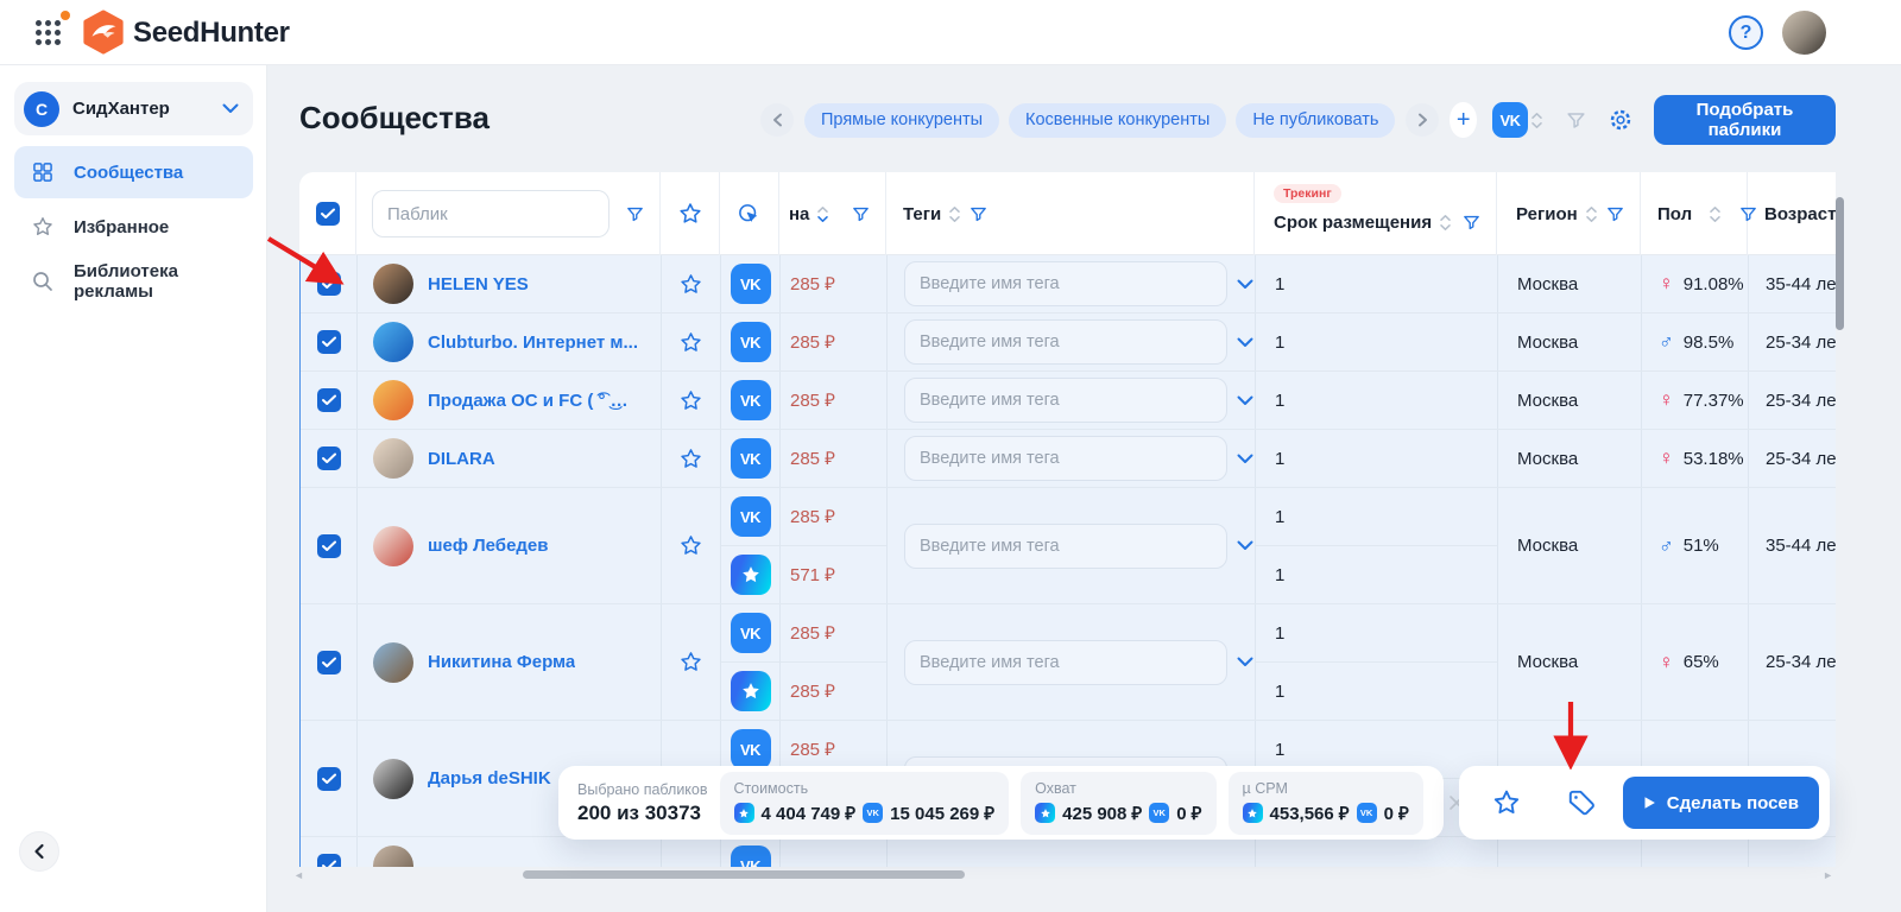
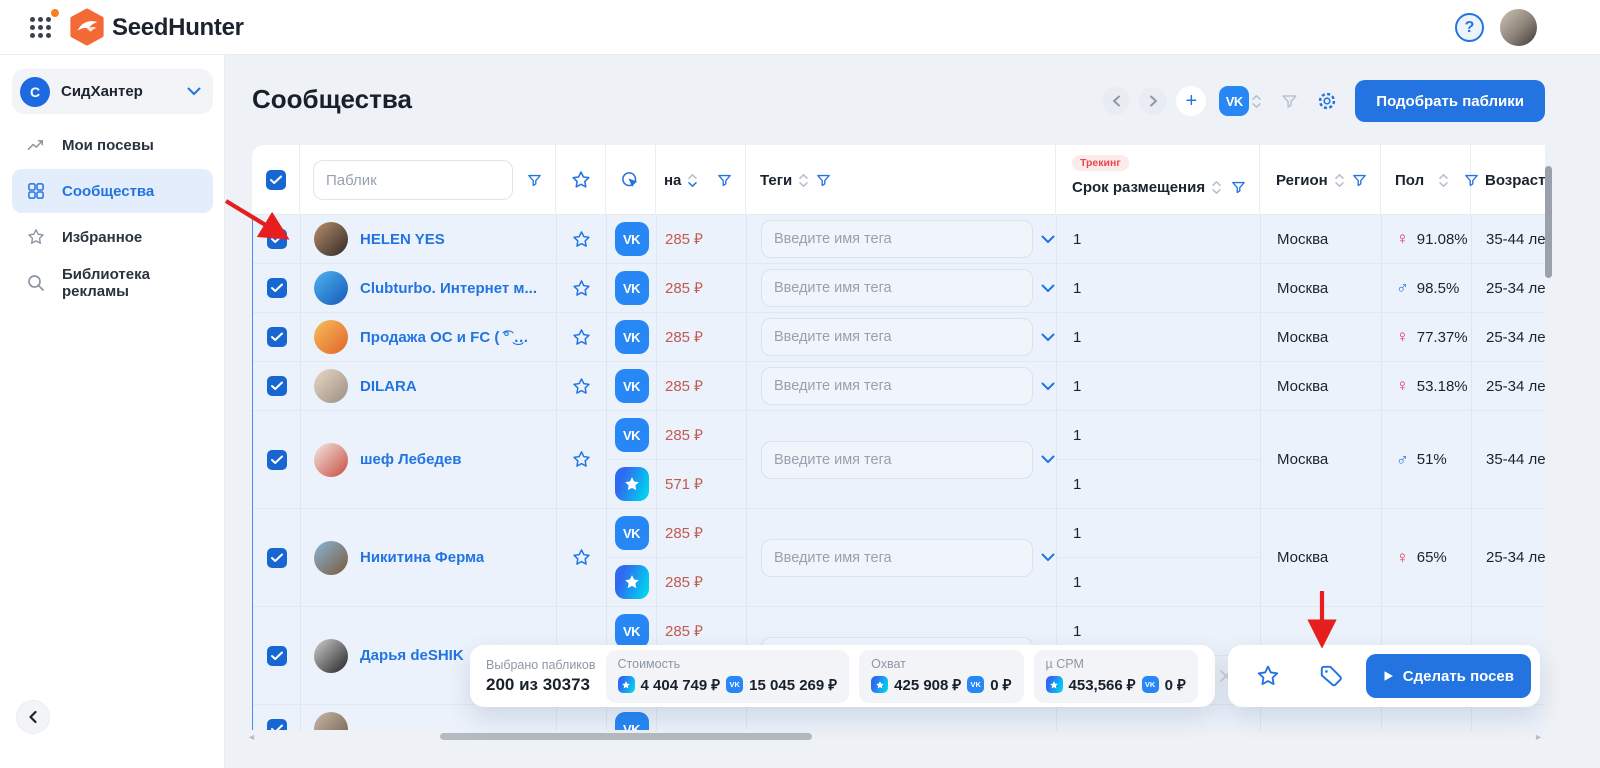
  SeedHunter
  ?
  С
  СидХантер
+ Мои посевы
  Сообщества
  Избранное
  Библиотека рекламы
  Сообщества
- Прямые конкуренты
- Косвенные конкуренты
- Не публиковать
  +
  VK
  Подобрать паблики
  Паблик
  на
  Теги
  Трекинг
  Срок размещения
  Регион
  Пол
  Возраст
  HELEN YES
  VK
  285 ₽
  Введите имя тега
  1
  Москва
  ♀
  91.08%
  35-44 ле
  Clubturbo. Интернет м...
  VK
  285 ₽
  Введите имя тега
  1
  Москва
  ♂
  98.5%
  25-34 ле
  Продажа ОС и FC ( ͡° ͜…
  VK
  285 ₽
  Введите имя тега
  1
  Москва
  ♀
  77.37%
  25-34 ле
  DILARA
  VK
  285 ₽
  Введите имя тега
  1
  Москва
  ♀
  53.18%
  25-34 ле
  шеф Лебедев
  VK
  285 ₽
  571 ₽
  Введите имя тега
  1
  1
  Москва
  ♂
  51%
  35-44 ле
  Никитина Ферма
  VK
  285 ₽
  285 ₽
  Введите имя тега
  1
  1
  Москва
  ♀
  65%
  25-34 ле
  Дарья deSHIK
  VK
  285 ₽
  1
  VK
  Выбрано пабликов
  200 из 30373
  Стоимость
  4 404 749 ₽
  VK
  15 045 269 ₽
  Охват
  425 908 ₽
  VK
  0 ₽
  µ CPM
  453,566 ₽
  VK
  0 ₽
  Сделать посев
  ◄
  ►
